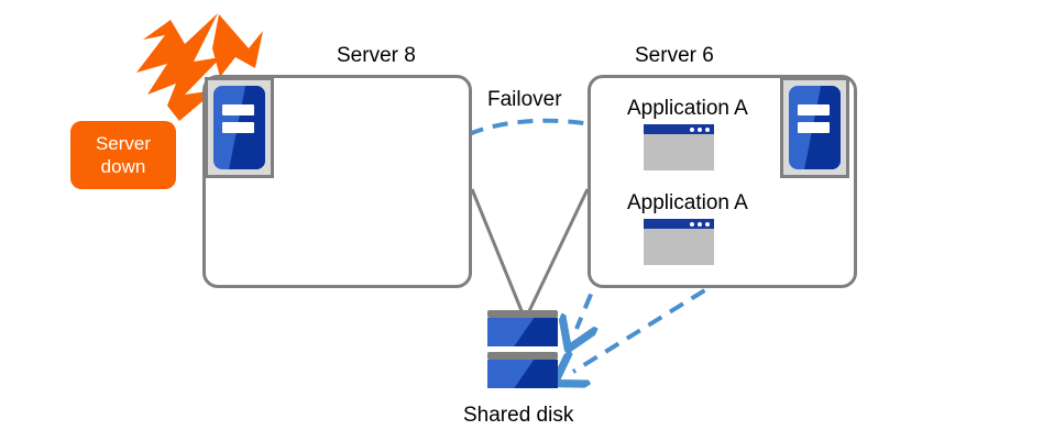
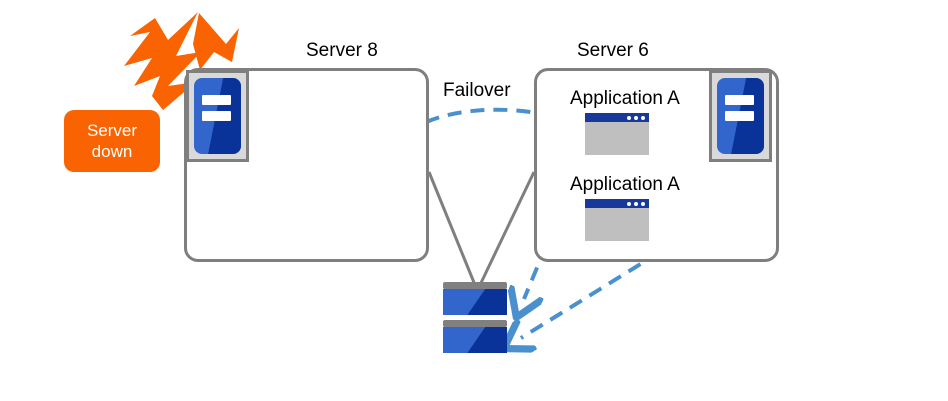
  Server 8
  Server
  down
  Failover
  Server 6
  Application A
  Application A
- Shared disk
